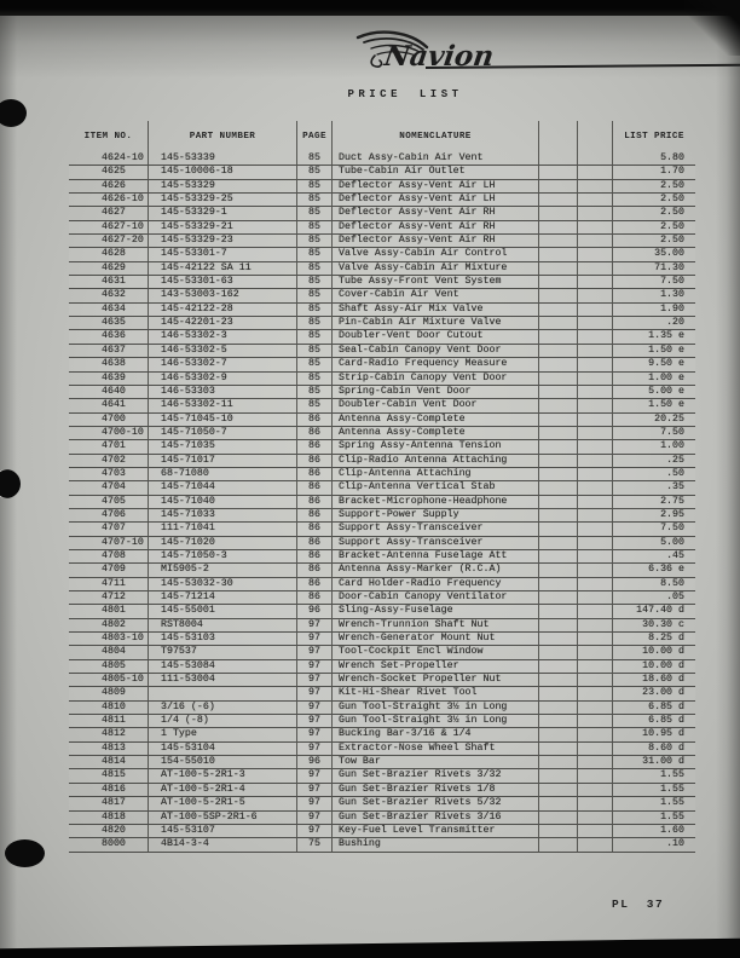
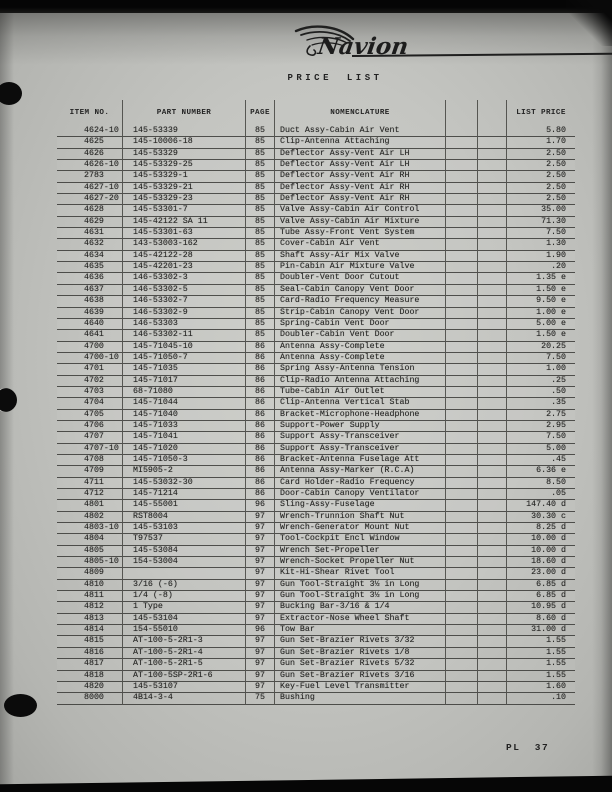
  PRICE LIST
  ITEM NO.
  PART NUMBER
  PAGE
  NOMENCLATURE
  LIST PRICE
  4624-10
  145-53339
  85
  Duct Assy-Cabin Air Vent
  5.80
  4625
  145-10006-18
  85
- Tube-Cabin Air Outlet
+ Clip-Antenna Attaching
  1.70
  4626
  145-53329
  85
  Deflector Assy-Vent Air LH
  2.50
  4626-10
  145-53329-25
  85
  Deflector Assy-Vent Air LH
  2.50
- 4627
+ 2783
  145-53329-1
  85
  Deflector Assy-Vent Air RH
  2.50
  4627-10
  145-53329-21
  85
  Deflector Assy-Vent Air RH
  2.50
  4627-20
  145-53329-23
  85
  Deflector Assy-Vent Air RH
  2.50
  4628
  145-53301-7
  85
  Valve Assy-Cabin Air Control
  35.00
  4629
  145-42122 SA 11
  85
  Valve Assy-Cabin Air Mixture
  71.30
  4631
  145-53301-63
  85
  Tube Assy-Front Vent System
  7.50
  4632
  143-53003-162
  85
  Cover-Cabin Air Vent
  1.30
  4634
  145-42122-28
  85
  Shaft Assy-Air Mix Valve
  1.90
  4635
  145-42201-23
  85
  Pin-Cabin Air Mixture Valve
  .20
  4636
  146-53302-3
  85
  Doubler-Vent Door Cutout
  1.35 e
  4637
  146-53302-5
  85
  Seal-Cabin Canopy Vent Door
  1.50 e
  4638
  146-53302-7
  85
  Card-Radio Frequency Measure
  9.50 e
  4639
  146-53302-9
  85
  Strip-Cabin Canopy Vent Door
  1.00 e
  4640
  146-53303
  85
  Spring-Cabin Vent Door
  5.00 e
  4641
  146-53302-11
  85
  Doubler-Cabin Vent Door
  1.50 e
  4700
  145-71045-10
  86
  Antenna Assy-Complete
  20.25
  4700-10
  145-71050-7
  86
  Antenna Assy-Complete
  7.50
  4701
  145-71035
  86
  Spring Assy-Antenna Tension
  1.00
  4702
  145-71017
  86
  Clip-Radio Antenna Attaching
  .25
  4703
  68-71080
  86
- Clip-Antenna Attaching
+ Tube-Cabin Air Outlet
  .50
  4704
  145-71044
  86
  Clip-Antenna Vertical Stab
  .35
  4705
  145-71040
  86
  Bracket-Microphone-Headphone
  2.75
  4706
  145-71033
  86
  Support-Power Supply
  2.95
  4707
- 111-71041
+ 145-71041
  86
  Support Assy-Transceiver
  7.50
  4707-10
  145-71020
  86
  Support Assy-Transceiver
  5.00
  4708
  145-71050-3
  86
  Bracket-Antenna Fuselage Att
  .45
  4709
  MI5905-2
  86
  Antenna Assy-Marker (R.C.A)
  6.36 e
  4711
  145-53032-30
  86
  Card Holder-Radio Frequency
  8.50
  4712
  145-71214
  86
  Door-Cabin Canopy Ventilator
  .05
  4801
  145-55001
  96
  Sling-Assy-Fuselage
  147.40 d
  4802
  RST8004
  97
  Wrench-Trunnion Shaft Nut
  30.30 c
  4803-10
  145-53103
  97
  Wrench-Generator Mount Nut
  8.25 d
  4804
  T97537
  97
  Tool-Cockpit Encl Window
  10.00 d
  4805
  145-53084
  97
  Wrench Set-Propeller
  10.00 d
  4805-10
- 111-53004
+ 154-53004
  97
  Wrench-Socket Propeller Nut
  18.60 d
  4809
  97
  Kit-Hi-Shear Rivet Tool
  23.00 d
  4810
  3/16 (-6)
  97
  Gun Tool-Straight 3½ in Long
  6.85 d
  4811
  1/4 (-8)
  97
  Gun Tool-Straight 3½ in Long
  6.85 d
  4812
  1 Type
  97
  Bucking Bar-3/16 & 1/4
  10.95 d
  4813
  145-53104
  97
  Extractor-Nose Wheel Shaft
  8.60 d
  4814
  154-55010
  96
  Tow Bar
  31.00 d
  4815
  AT-100-5-2R1-3
  97
  Gun Set-Brazier Rivets 3/32
  1.55
  4816
  AT-100-5-2R1-4
  97
  Gun Set-Brazier Rivets 1/8
  1.55
  4817
  AT-100-5-2R1-5
  97
  Gun Set-Brazier Rivets 5/32
  1.55
  4818
  AT-100-5SP-2R1-6
  97
  Gun Set-Brazier Rivets 3/16
  1.55
  4820
  145-53107
  97
  Key-Fuel Level Transmitter
  1.60
  8000
  4B14-3-4
  75
  Bushing
  .10
  PL 37
